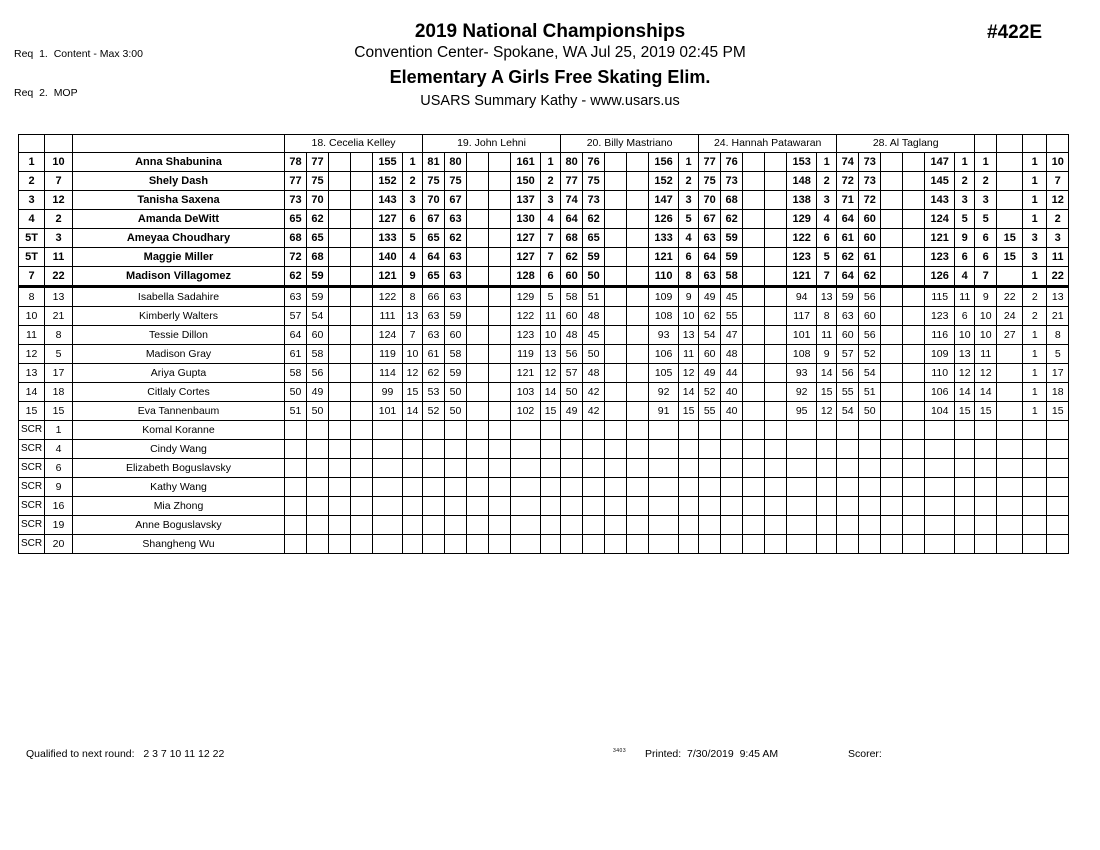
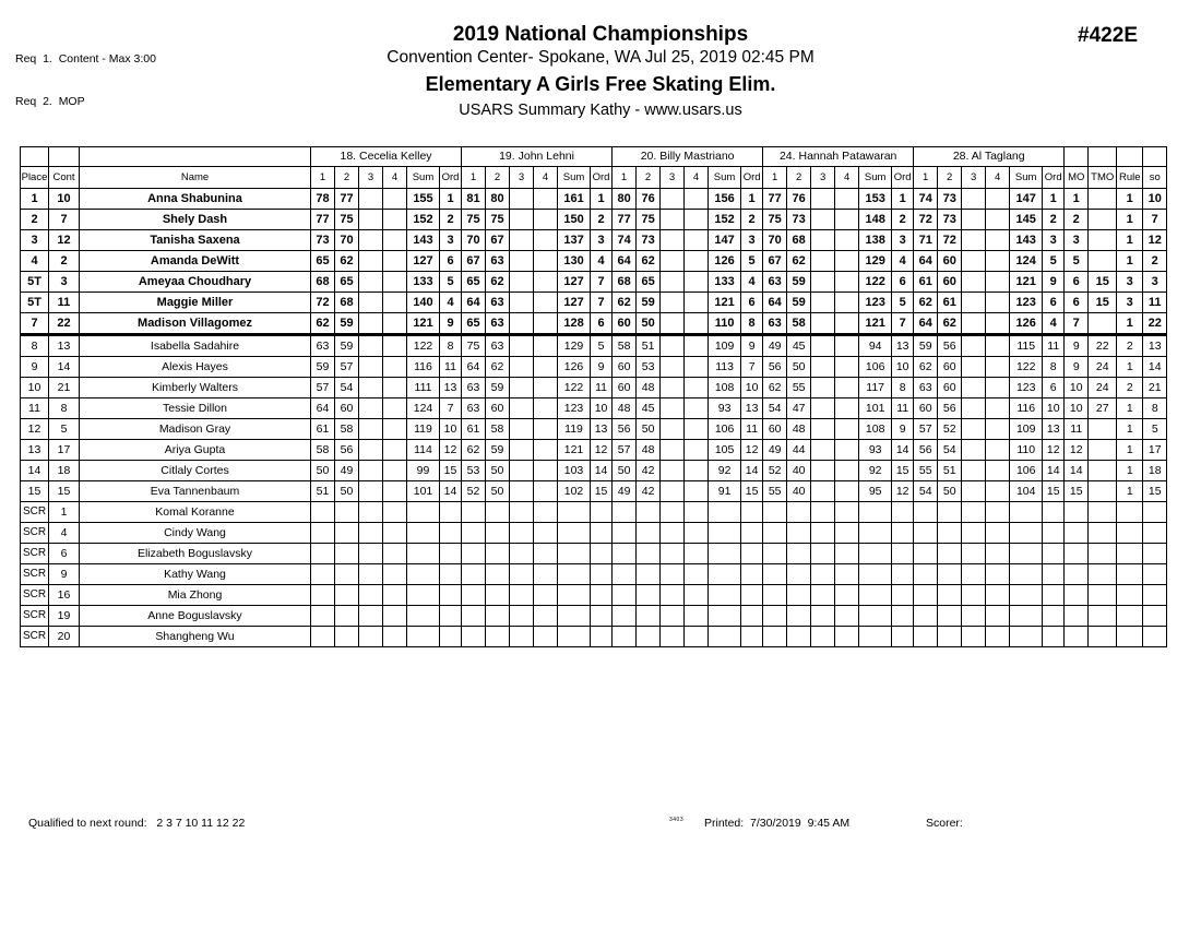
  Req 1. Content - Max 3:00
  Req 2. MOP
  #422E
  2019 National Championships
  Convention Center- Spokane, WA Jul 25, 2019 02:45 PM
  Elementary A Girls Free Skating Elim.
  USARS Summary Kathy - www.usars.us
  			18. Cecelia Kelley	19. John Lehni	20. Billy Mastriano	24. Hannah Patawaran	28. Al Taglang
+ Place	Cont	Name	1	2	3	4	Sum	Ord	1	2	3	4	Sum	Ord	1	2	3	4	Sum	Ord	1	2	3	4	Sum	Ord	1	2	3	4	Sum	Ord	MO	TMO	Rule	so
  1	10	Anna Shabunina	78	77			155	1	81	80			161	1	80	76			156	1	77	76			153	1	74	73			147	1	1		1	10
  2	7	Shely Dash	77	75			152	2	75	75			150	2	77	75			152	2	75	73			148	2	72	73			145	2	2		1	7
  3	12	Tanisha Saxena	73	70			143	3	70	67			137	3	74	73			147	3	70	68			138	3	71	72			143	3	3		1	12
  4	2	Amanda DeWitt	65	62			127	6	67	63			130	4	64	62			126	5	67	62			129	4	64	60			124	5	5		1	2
  5T	3	Ameyaa Choudhary	68	65			133	5	65	62			127	7	68	65			133	4	63	59			122	6	61	60			121	9	6	15	3	3
  5T	11	Maggie Miller	72	68			140	4	64	63			127	7	62	59			121	6	64	59			123	5	62	61			123	6	6	15	3	11
  7	22	Madison Villagomez	62	59			121	9	65	63			128	6	60	50			110	8	63	58			121	7	64	62			126	4	7		1	22
- 8	13	Isabella Sadahire	63	59			122	8	66	63			129	5	58	51			109	9	49	45			94	13	59	56			115	11	9	22	2	13
+ 8	13	Isabella Sadahire	63	59			122	8	75	63			129	5	58	51			109	9	49	45			94	13	59	56			115	11	9	22	2	13
+ 9	14	Alexis Hayes	59	57			116	11	64	62			126	9	60	53			113	7	56	50			106	10	62	60			122	8	9	24	1	14
  10	21	Kimberly Walters	57	54			111	13	63	59			122	11	60	48			108	10	62	55			117	8	63	60			123	6	10	24	2	21
  11	8	Tessie Dillon	64	60			124	7	63	60			123	10	48	45			93	13	54	47			101	11	60	56			116	10	10	27	1	8
  12	5	Madison Gray	61	58			119	10	61	58			119	13	56	50			106	11	60	48			108	9	57	52			109	13	11		1	5
  13	17	Ariya Gupta	58	56			114	12	62	59			121	12	57	48			105	12	49	44			93	14	56	54			110	12	12		1	17
  14	18	Citlaly Cortes	50	49			99	15	53	50			103	14	50	42			92	14	52	40			92	15	55	51			106	14	14		1	18
  15	15	Eva Tannenbaum	51	50			101	14	52	50			102	15	49	42			91	15	55	40			95	12	54	50			104	15	15		1	15
  SCR	1	Komal Koranne
  SCR	4	Cindy Wang
  SCR	6	Elizabeth Boguslavsky
  SCR	9	Kathy Wang
  SCR	16	Mia Zhong
  SCR	19	Anne Boguslavsky
  SCR	20	Shangheng Wu
  Qualified to next round: 2 3 7 10 11 12 22
  Printed: 7/30/2019 9:45 AM
  Scorer:
